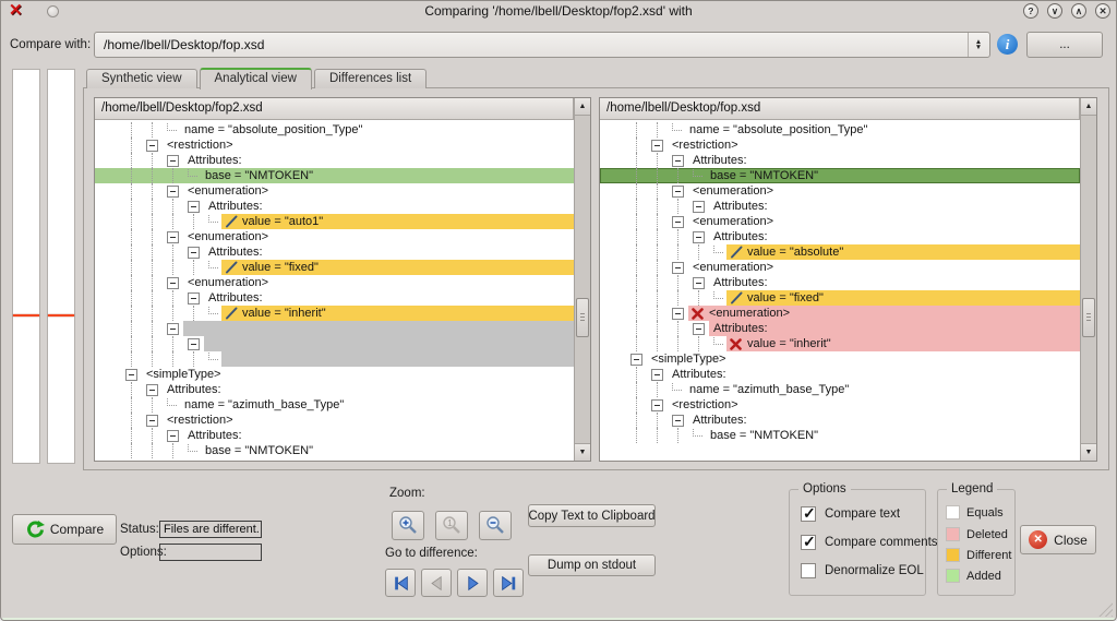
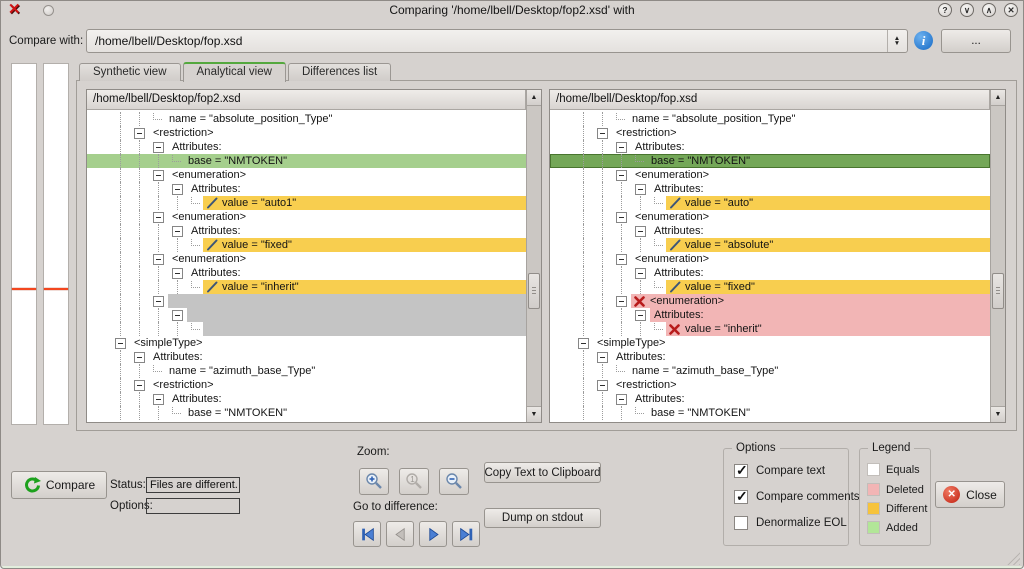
  ✕
  Comparing '/home/lbell/Desktop/fop2.xsd' with
  ?
  ∨
  ∧
  ✕
  Compare with:
  /home/lbell/Desktop/fop.xsd
  i
  ...
  Synthetic view
  Analytical view
  Differences list
  /home/lbell/Desktop/fop2.xsd
  name = "absolute_position_Type"
  <restriction>
  Attributes:
  base = "NMTOKEN"
  <enumeration>
  Attributes:
  value = "auto1"
  <enumeration>
  Attributes:
  value = "fixed"
  <enumeration>
  Attributes:
  value = "inherit"
  <simpleType>
  Attributes:
  name = "azimuth_base_Type"
  <restriction>
  Attributes:
  base = "NMTOKEN"
  /home/lbell/Desktop/fop.xsd
  name = "absolute_position_Type"
  <restriction>
  Attributes:
  base = "NMTOKEN"
  <enumeration>
  Attributes:
+ value = "auto"
  <enumeration>
  Attributes:
  value = "absolute"
  <enumeration>
  Attributes:
  value = "fixed"
  <enumeration>
  Attributes:
  value = "inherit"
  <simpleType>
  Attributes:
  name = "azimuth_base_Type"
  <restriction>
  Attributes:
  base = "NMTOKEN"
  Compare
  Status:
  Files are different.
  Options:
  Zoom:
  1
  Copy Text to Clipboard
  Go to difference:
  Dump on stdout
  Options
  Compare text
  Compare comments
  Denormalize EOL
  Legend
  Equals
  Deleted
  Different
  Added
  ✕
  Close
